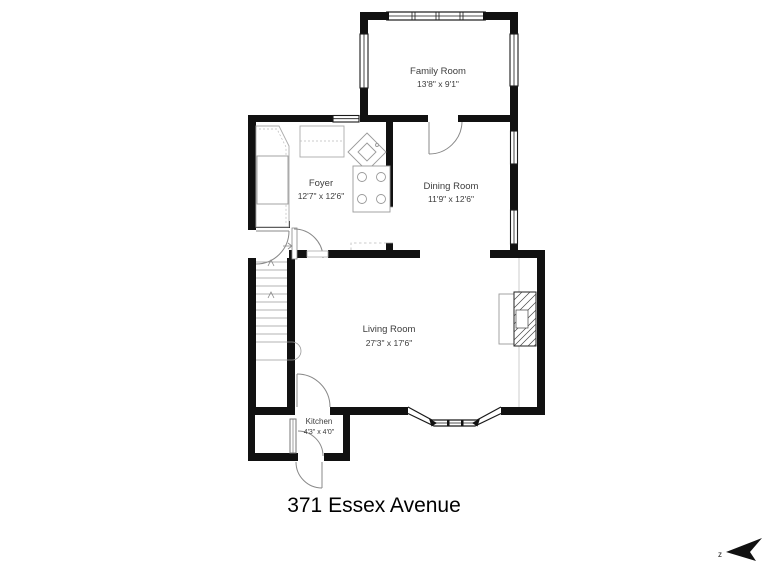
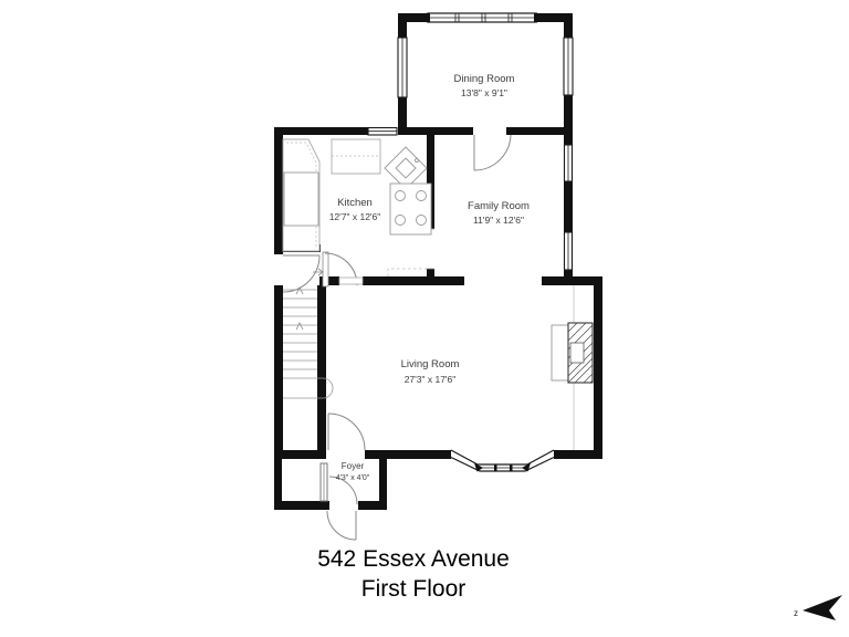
- Family Room
+ Dining Room
  13'8" x 9'1"
- Foyer
+ Kitchen
  12'7" x 12'6"
- Dining Room
+ Family Room
  11'9" x 12'6"
  Living Room
  27'3" x 17'6"
- Kitchen
+ Foyer
  z
- 371 Essex Avenue
+ 542 Essex Avenue
+ First Floor
